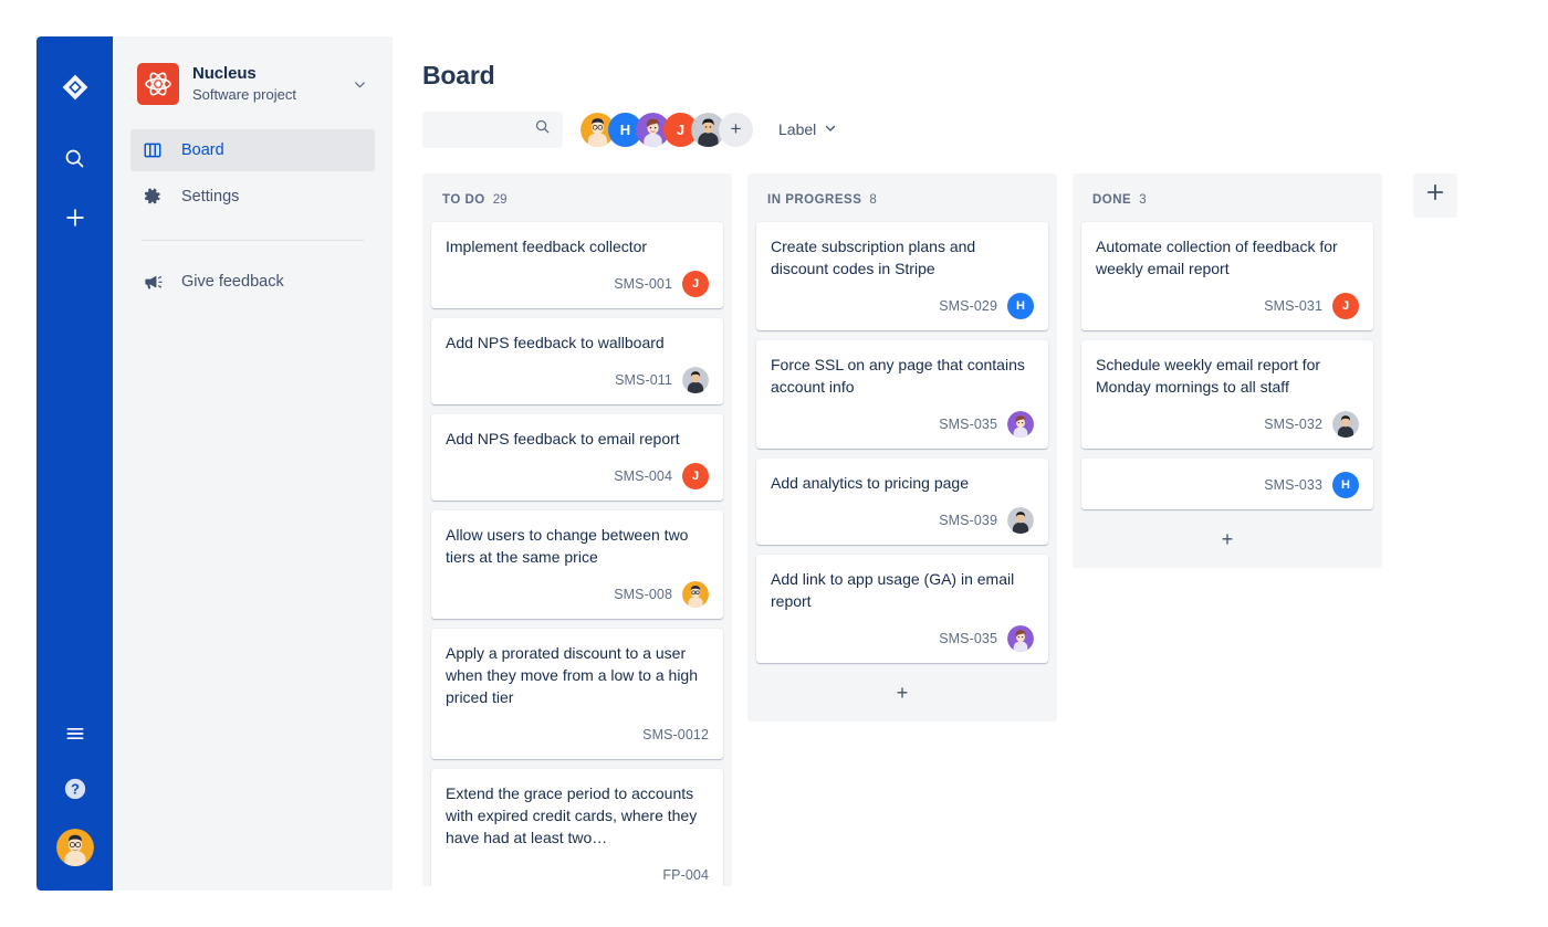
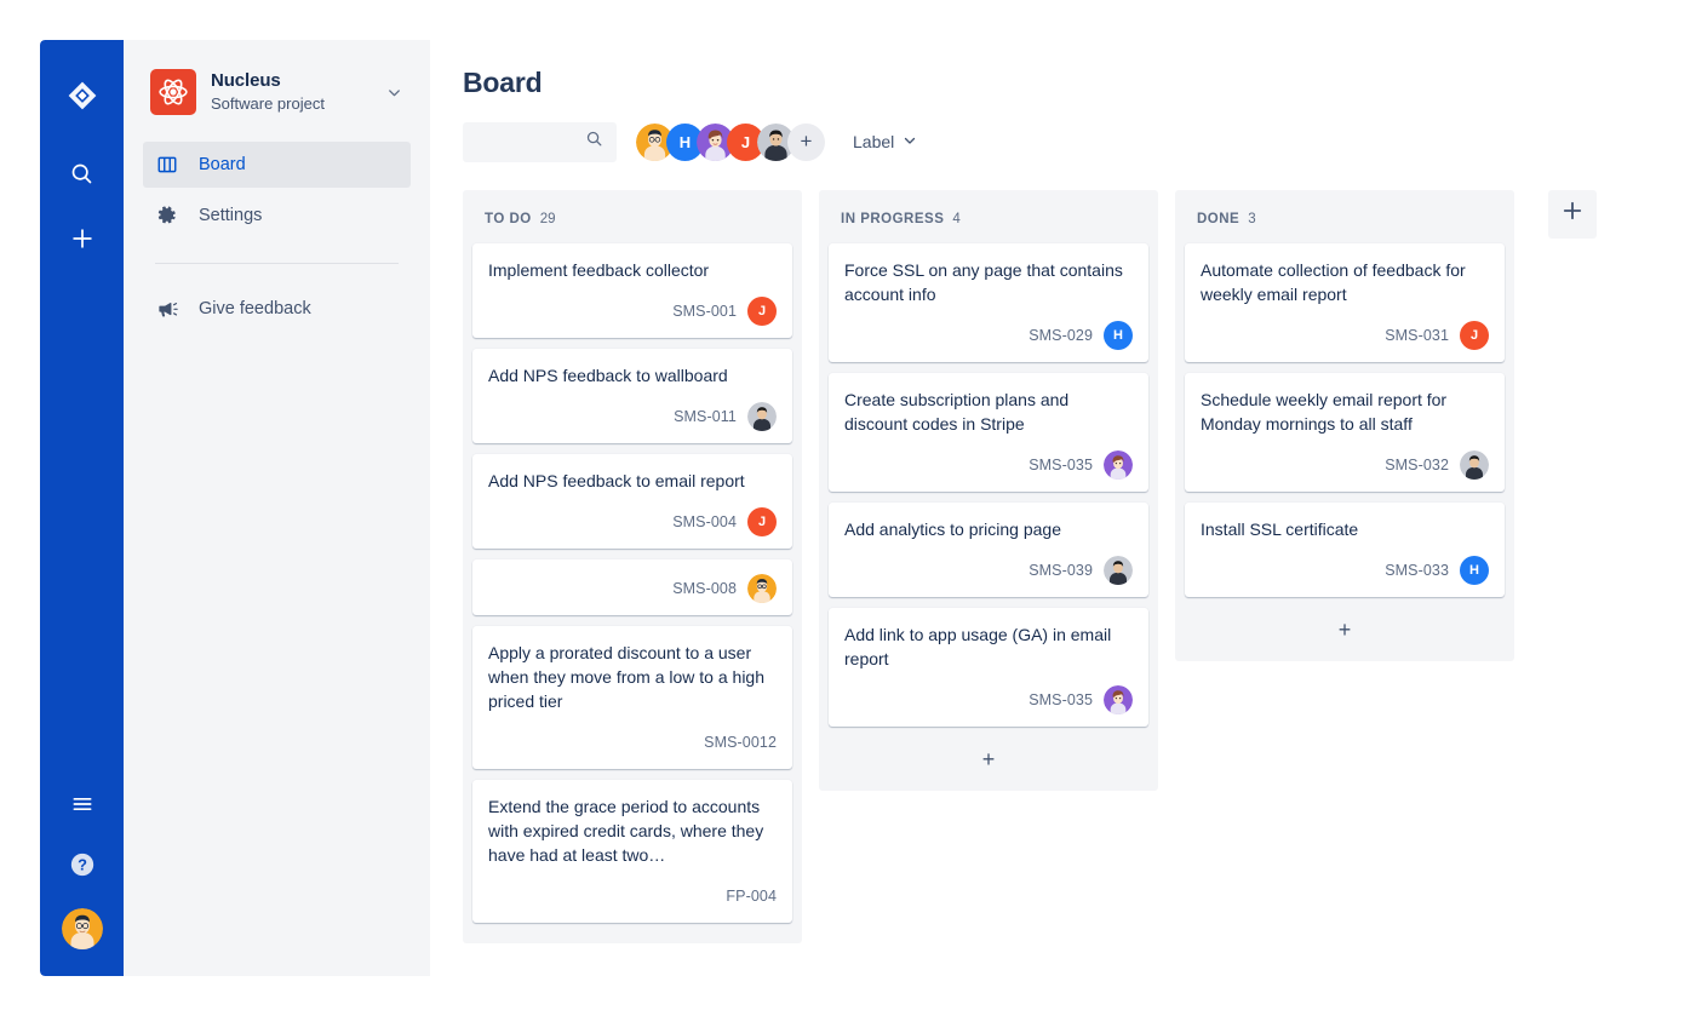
  ?
  Nucleus
  Software project
  Board
  Settings
  Give feedback
  Board
  H
  J
  +
  Label
  TO DO
  29
  Implement feedback collector
  SMS-001
  J
  Add NPS feedback to wallboard
  SMS-011
  Add NPS feedback to email report
  SMS-004
  J
- Allow users to change between two tiers at the same price
  SMS-008
  Apply a prorated discount to a user when they move from a low to a high priced tier
  SMS-0012
  Extend the grace period to accounts with expired credit cards, where they have had at least two…
  FP-004
  IN PROGRESS
- 8
+ 4
- Create subscription plans and discount codes in Stripe
+ Force SSL on any page that contains account info
  SMS-029
  H
- Force SSL on any page that contains account info
+ Create subscription plans and discount codes in Stripe
  SMS-035
  Add analytics to pricing page
  SMS-039
  Add link to app usage (GA) in email report
  SMS-035
  +
  DONE
  3
  Automate collection of feedback for weekly email report
  SMS-031
  J
  Schedule weekly email report for Monday mornings to all staff
  SMS-032
+ Install SSL certificate
  SMS-033
  H
  +
